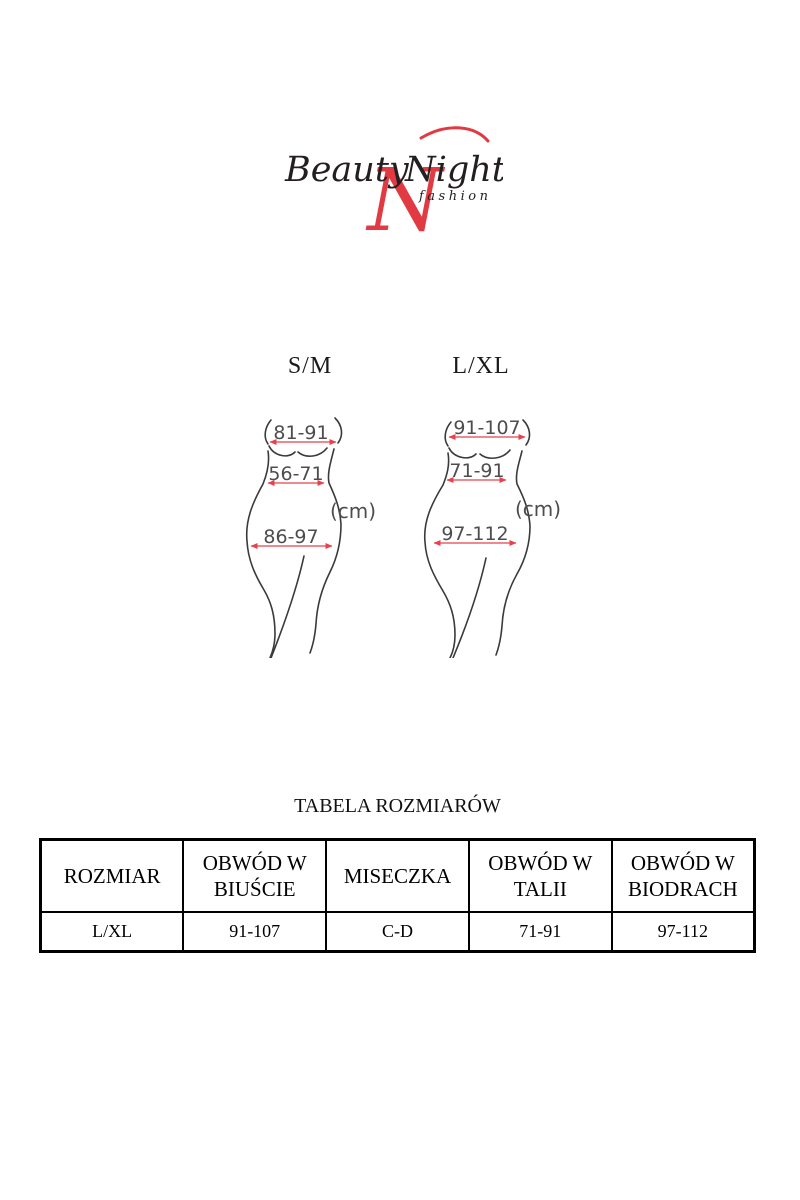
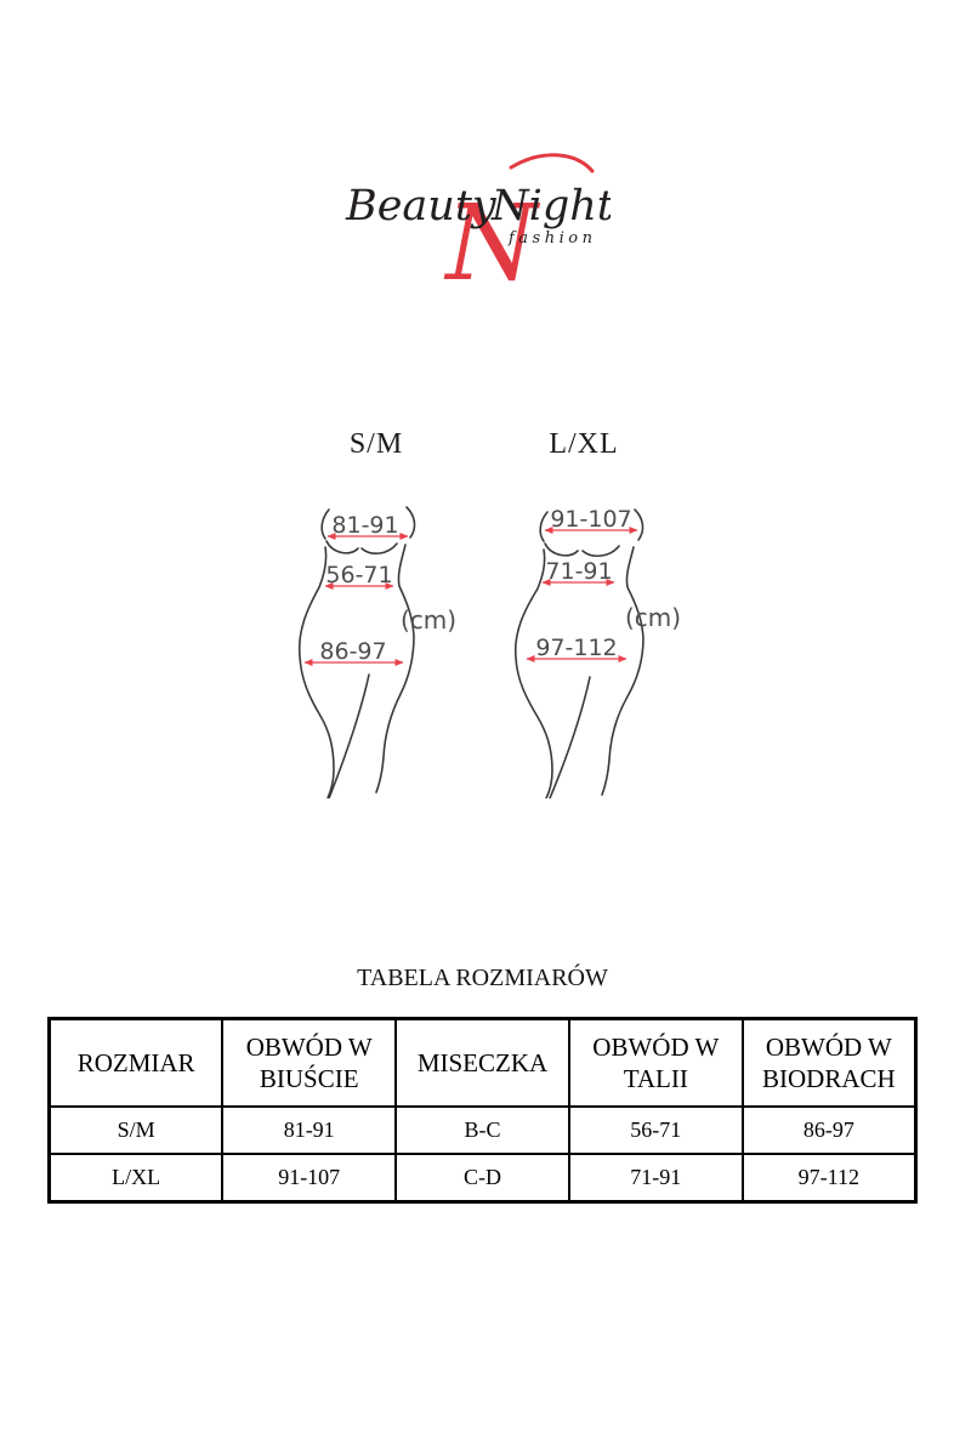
  N
  Beauty
  Night
  fashion
  S/M
  L/XL
  81-91
  56-71
  86-97
  (cm)
  91-107
  71-91
  97-112
  (cm)
  TABELA ROZMIARÓW
  ROZMIAR	OBWÓD W BIUŚCIE	MISECZKA	OBWÓD W TALII	OBWÓD W BIODRACH
+ S/M	81-91	B-C	56-71	86-97
  L/XL	91-107	C-D	71-91	97-112
